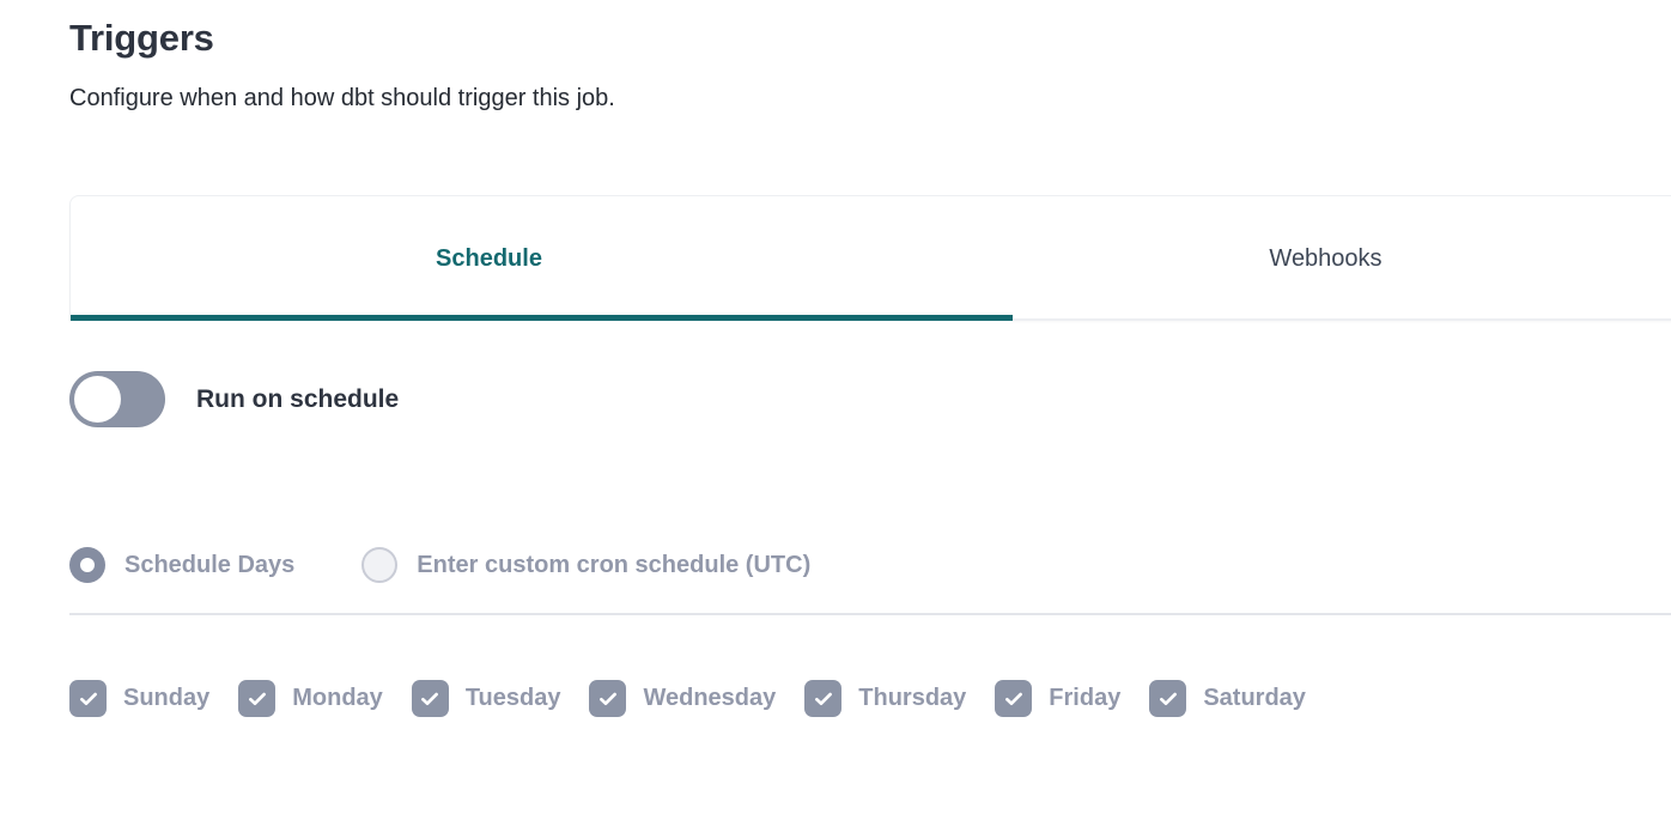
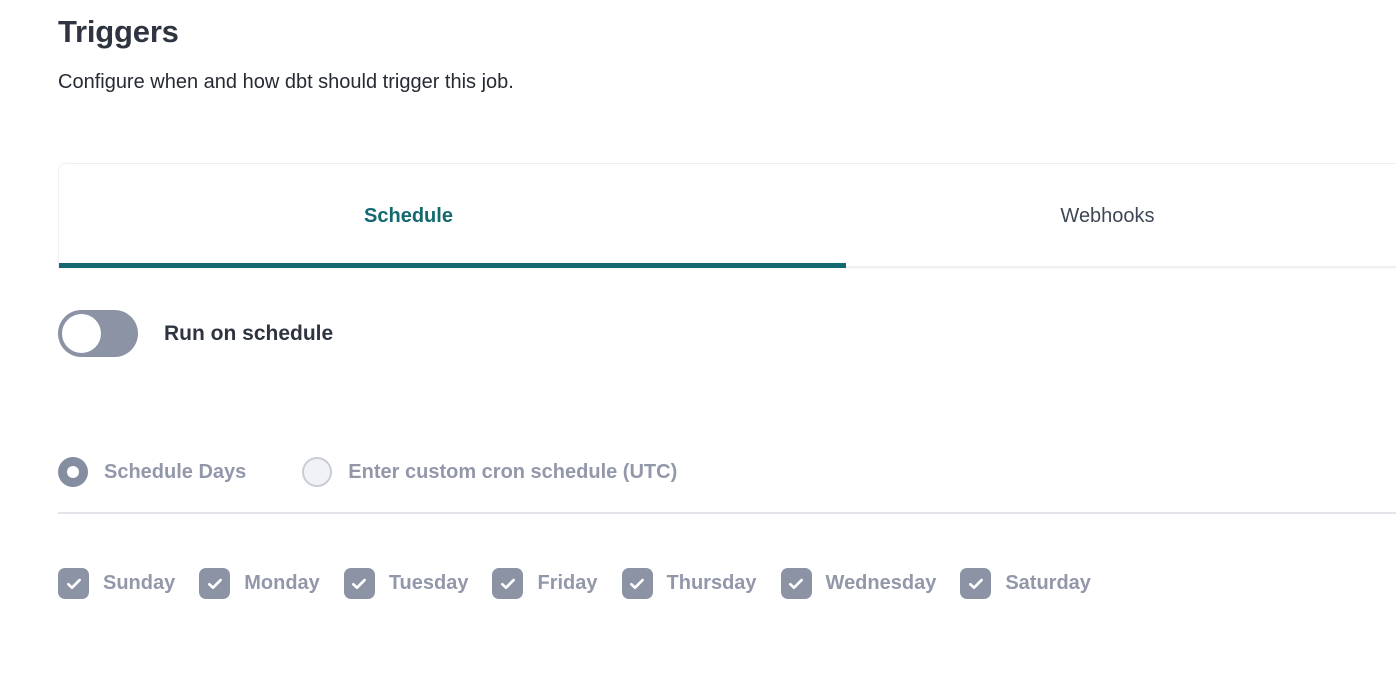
  Triggers
  Configure when and how dbt should trigger this job.
  Schedule
  Webhooks
  Run on schedule
  Schedule Days
  Enter custom cron schedule (UTC)
  Sunday
  Monday
  Tuesday
- Wednesday
+ Friday
  Thursday
- Friday
+ Wednesday
  Saturday
